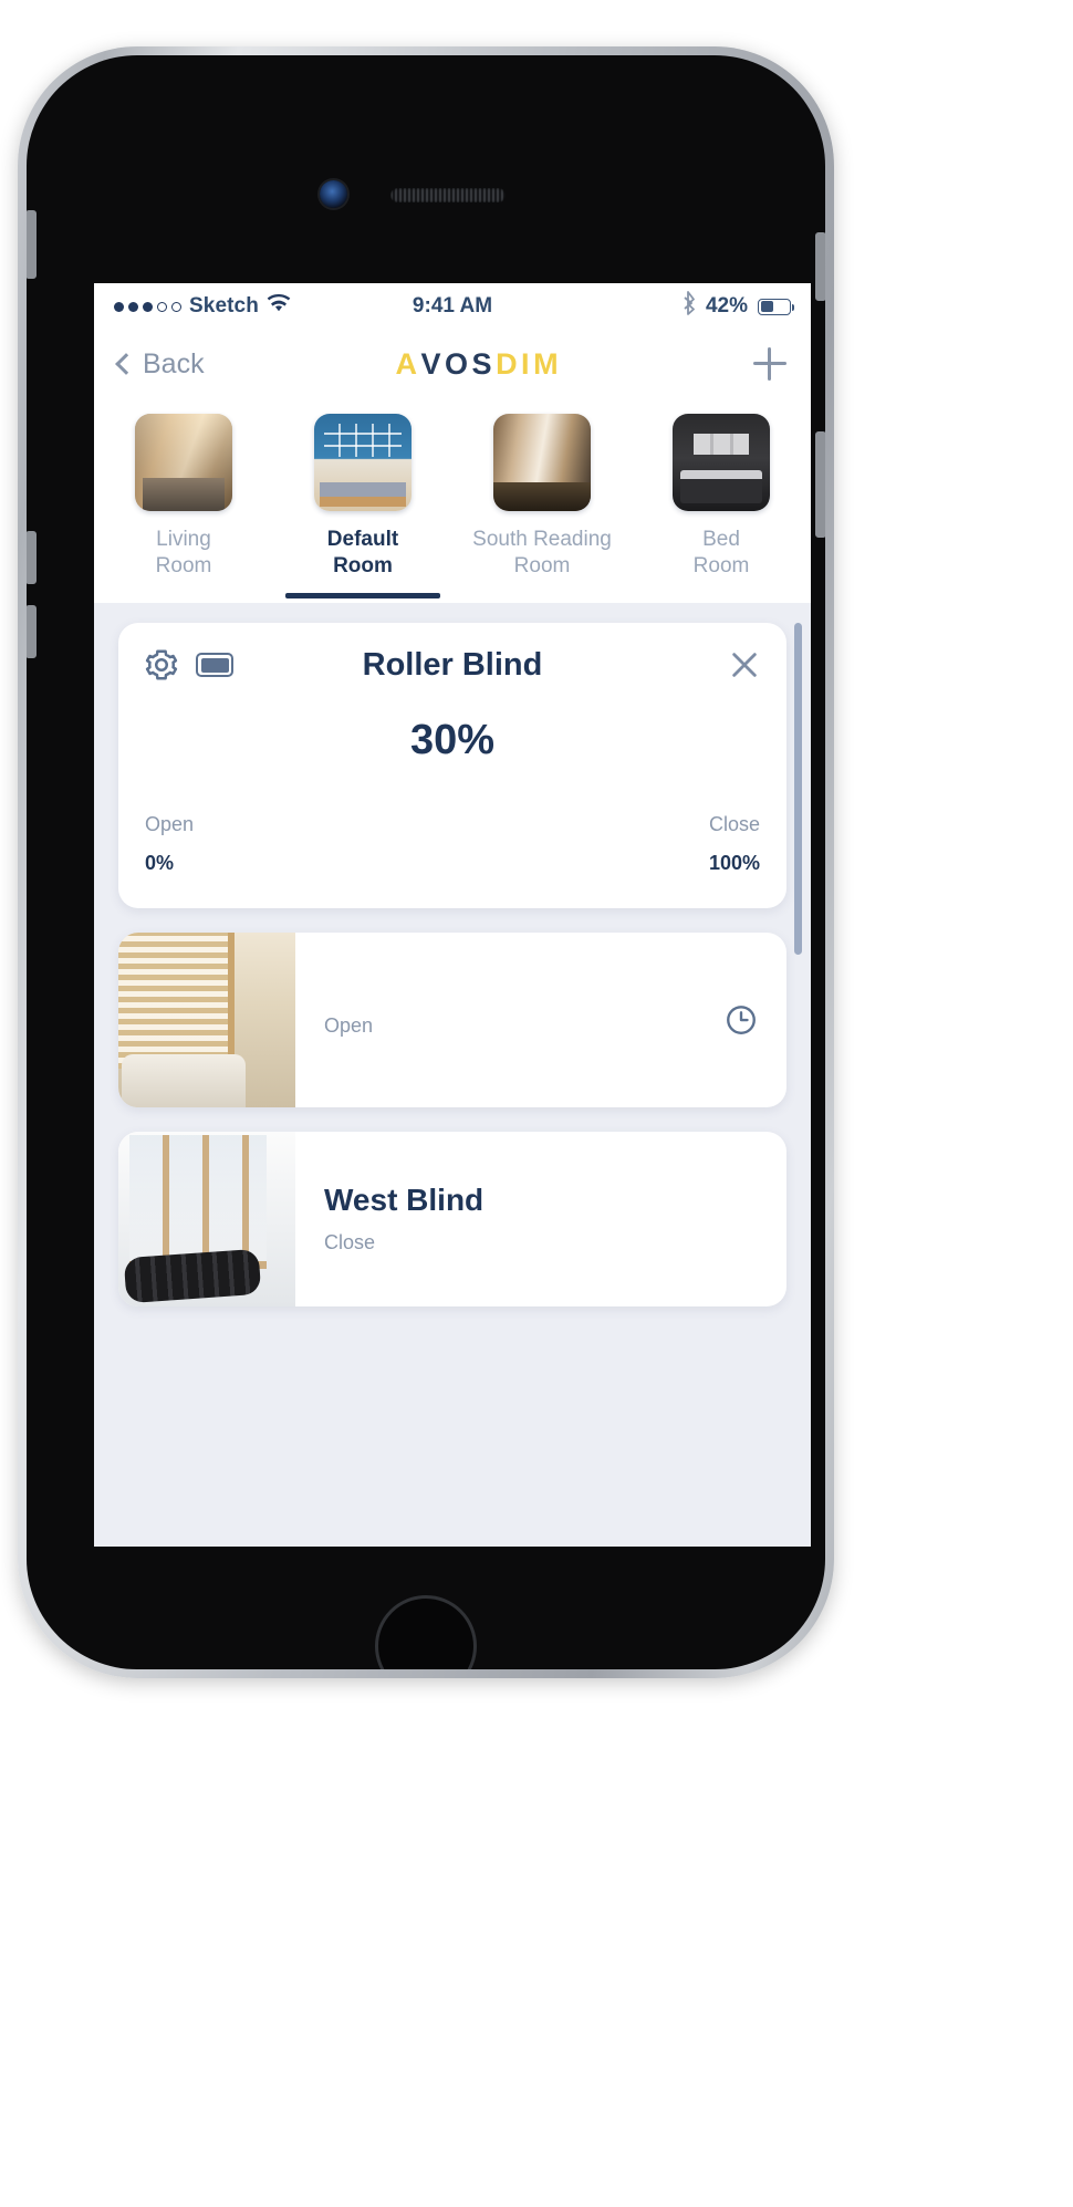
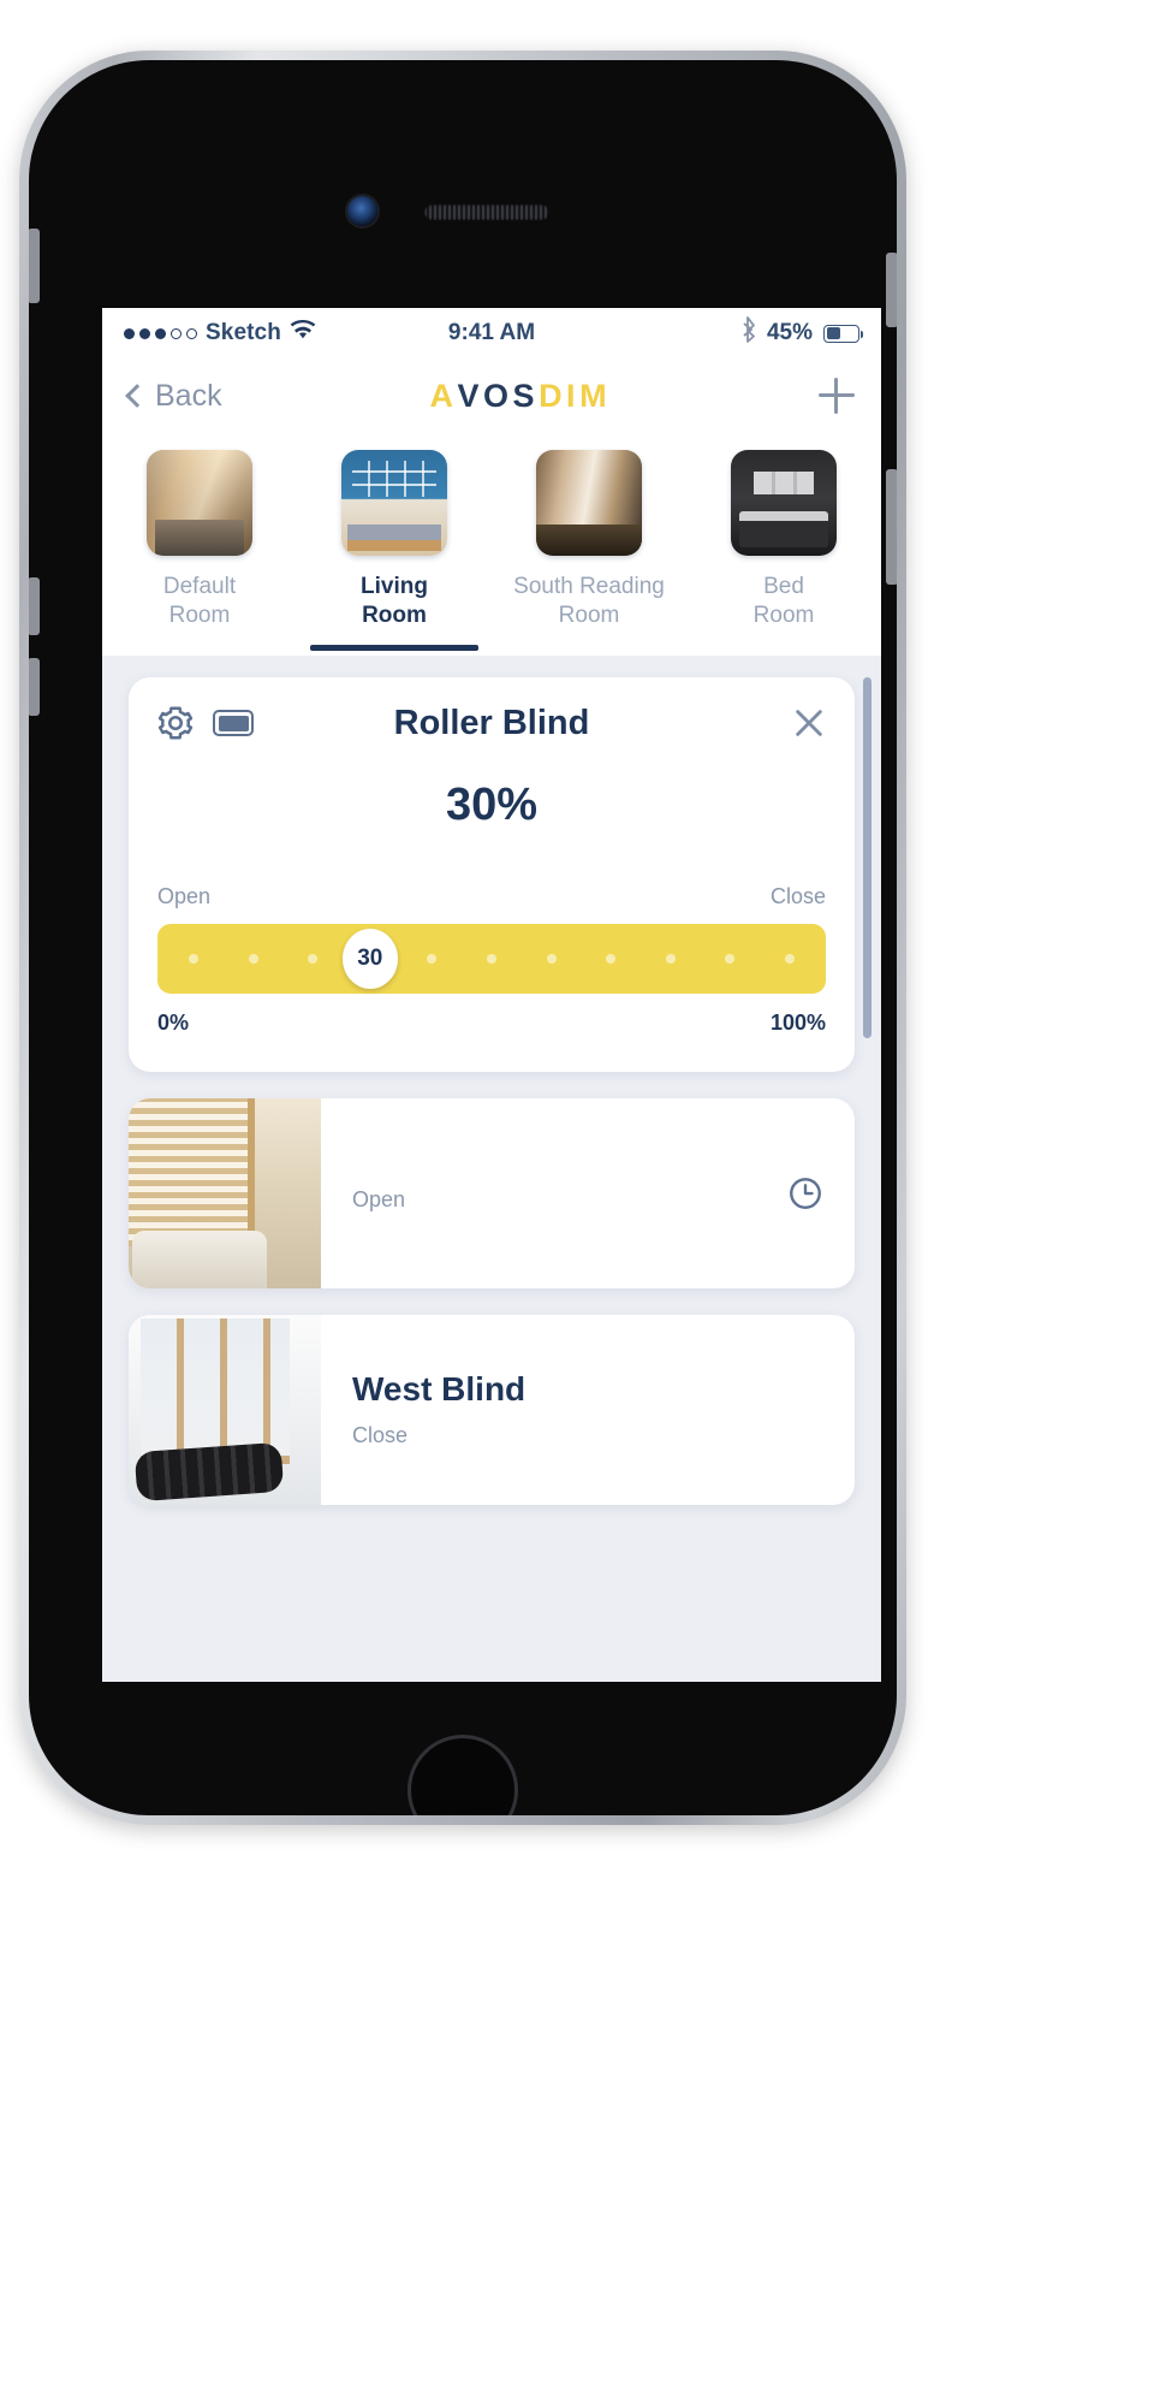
  Sketch
  9:41 AM
- 42%
+ 45%
  Back
  A
  VOS
  DIM
- Living
+ Default
  Room
- Default
+ Living
  Room
  South Reading
  Room
  Bed
  Room
  Roller Blind
  30%
  Open
  Close
+ 30
  0%
  100%
  Open
  West Blind
  Close
